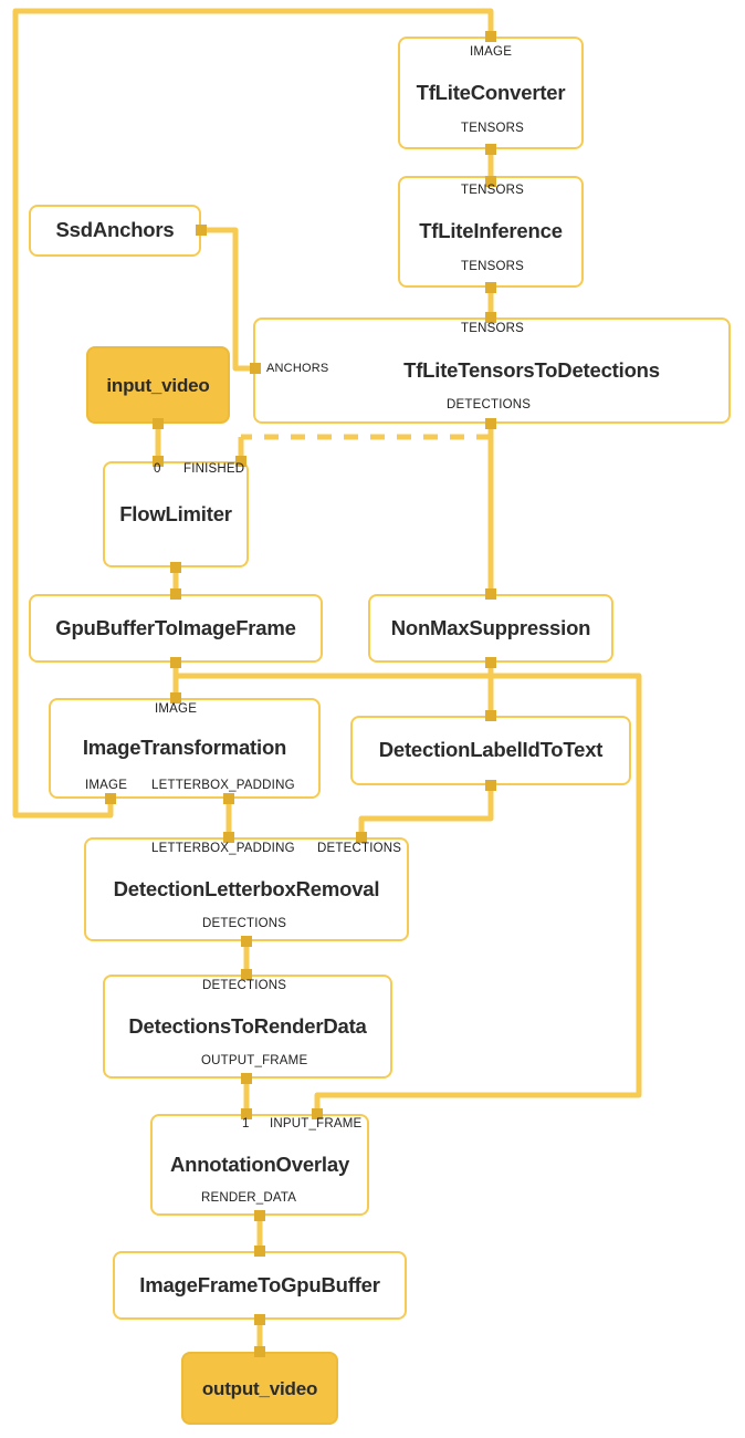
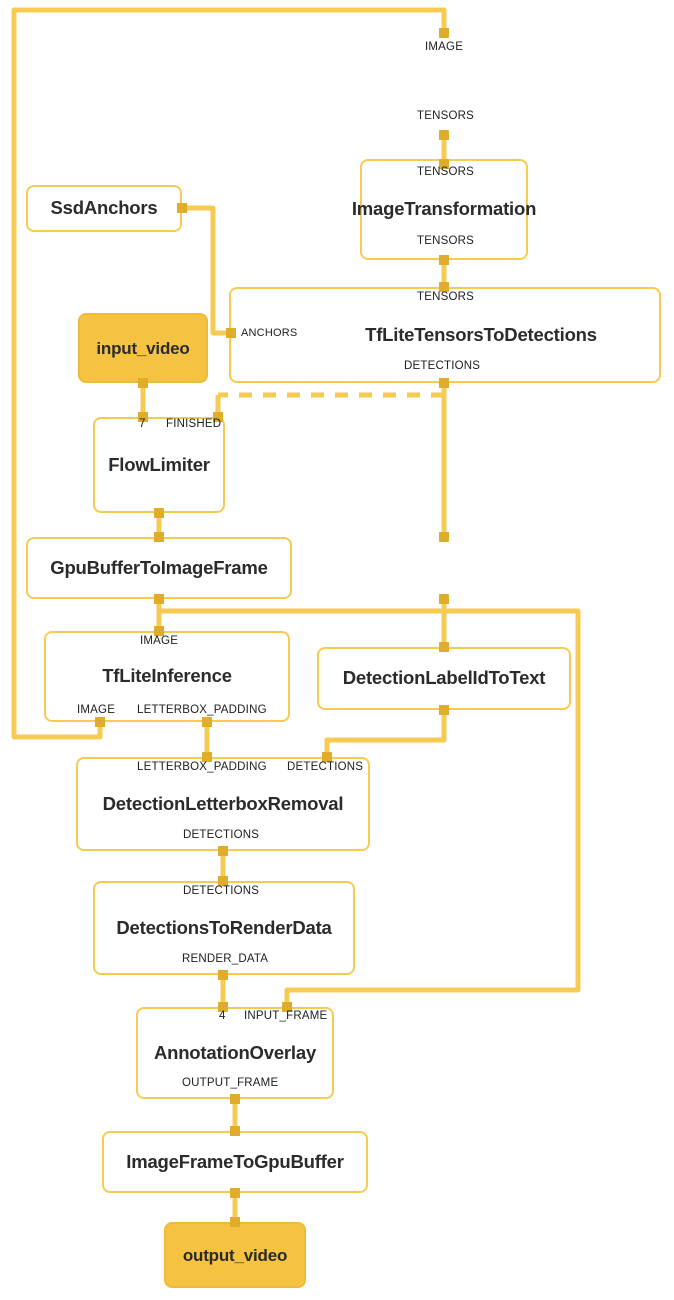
- TfLiteConverter
  IMAGE
  TENSORS
- TfLiteInference
+ ImageTransformation
  TENSORS
  TENSORS
  SsdAnchors
  input_video
  TfLiteTensorsToDetections
  TENSORS
  ANCHORS
  DETECTIONS
  FlowLimiter
- 0
+ 7
  FINISHED
  GpuBufferToImageFrame
- NonMaxSuppression
- ImageTransformation
+ TfLiteInference
  IMAGE
  IMAGE
  LETTERBOX_PADDING
  DetectionLabelIdToText
  DetectionLetterboxRemoval
  LETTERBOX_PADDING
  DETECTIONS
  DETECTIONS
  DetectionsToRenderData
  DETECTIONS
- OUTPUT_FRAME
+ RENDER_DATA
  AnnotationOverlay
- 1
+ 4
  INPUT_FRAME
- RENDER_DATA
+ OUTPUT_FRAME
  ImageFrameToGpuBuffer
  output_video
